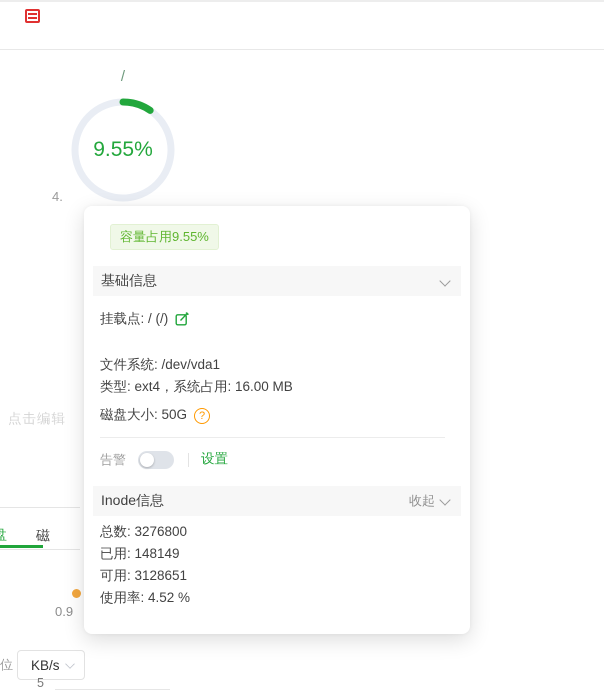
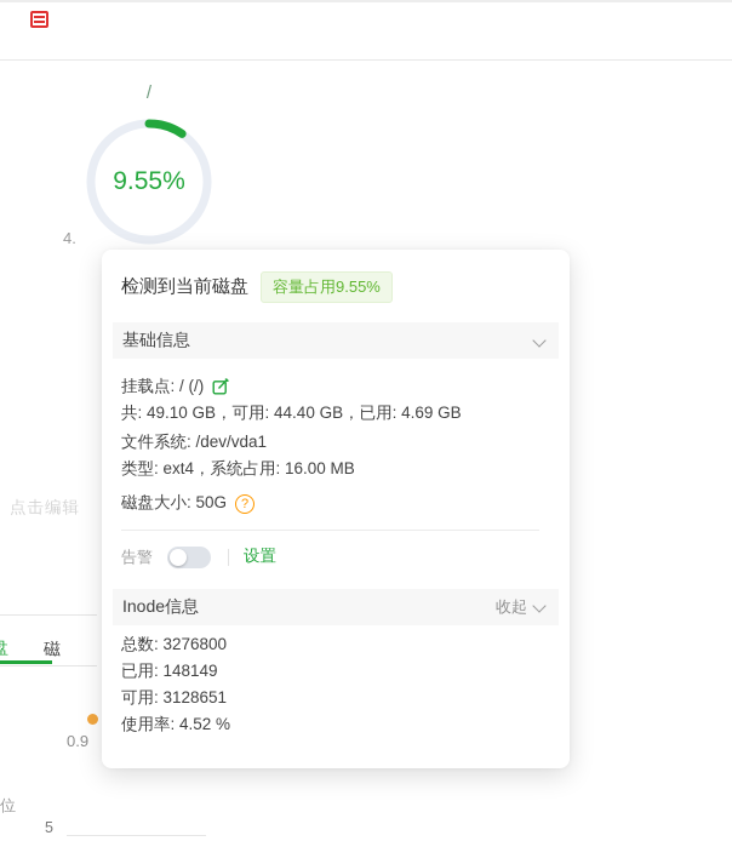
  /
  9.55%
  4.
  点击编辑
  盘
  磁
  0.9
  位
- KB/s
  5
+ 检测到当前磁盘
  容量占用9.55%
  基础信息
  挂载点: / (/)
+ 共: 49.10 GB，可用: 44.40 GB，已用: 4.69 GB
  文件系统: /dev/vda1
  类型: ext4，系统占用: 16.00 MB
  磁盘大小: 50G
  ?
  告警
  设置
  Inode信息
  收起
  总数: 3276800
  已用: 148149
  可用: 3128651
  使用率: 4.52 %
